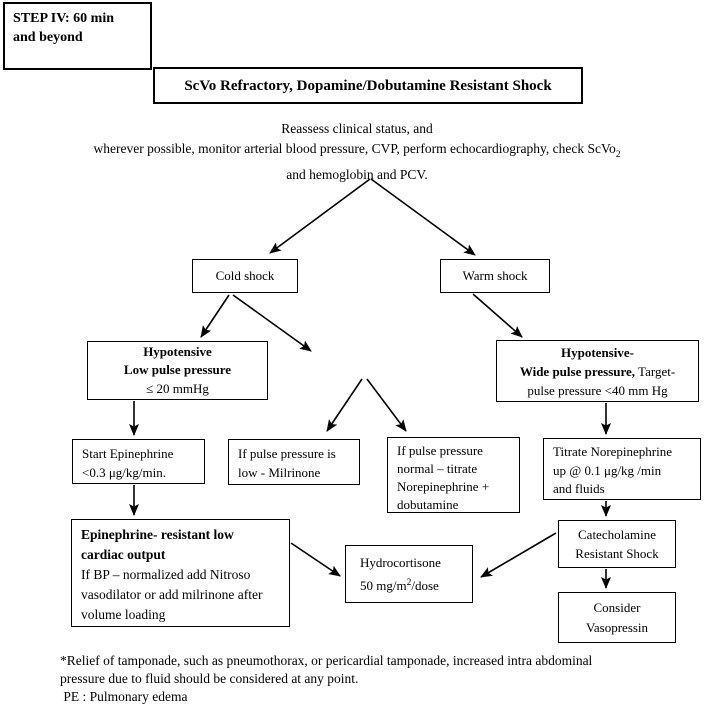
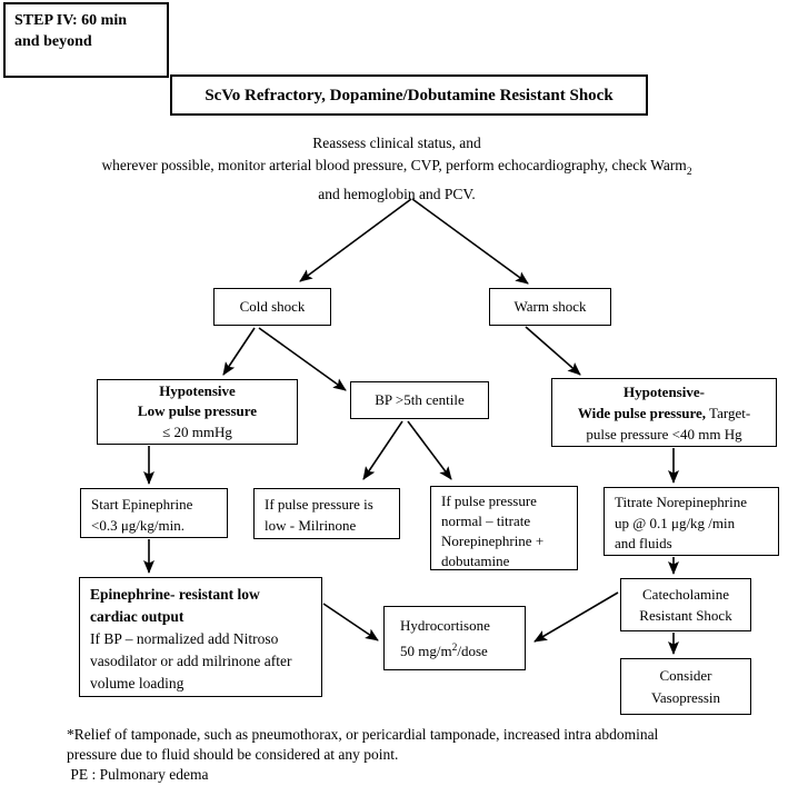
  STEP IV: 60 min
  and beyond
  ScVo Refractory, Dopamine/Dobutamine Resistant Shock
  Reassess clinical status, and
- wherever possible, monitor arterial blood pressure, CVP, perform echocardiography, check ScVo2
+ wherever possible, monitor arterial blood pressure, CVP, perform echocardiography, check Warm2
  and hemoglobin and PCV.
  Cold shock
  Warm shock
  Hypotensive
  Low pulse pressure
  ≤ 20 mmHg
+ BP >5th centile
  Hypotensive-
  Wide pulse pressure, Target-
  pulse pressure <40 mm Hg
  Start Epinephrine
  <0.3 μg/kg/min.
  If pulse pressure is
  low - Milrinone
  If pulse pressure
  normal – titrate
  Norepinephrine +
  dobutamine
  Titrate Norepinephrine
  up @ 0.1 μg/kg /min
  and fluids
  Epinephrine- resistant low
  cardiac output
  If BP – normalized add Nitroso
  vasodilator or add milrinone after
  volume loading
  Hydrocortisone
  50 mg/m2/dose
  Catecholamine
  Resistant Shock
  Consider
  Vasopressin
  *Relief of tamponade, such as pneumothorax, or pericardial tamponade, increased intra abdominal
  pressure due to fluid should be considered at any point.
  PE : Pulmonary edema
